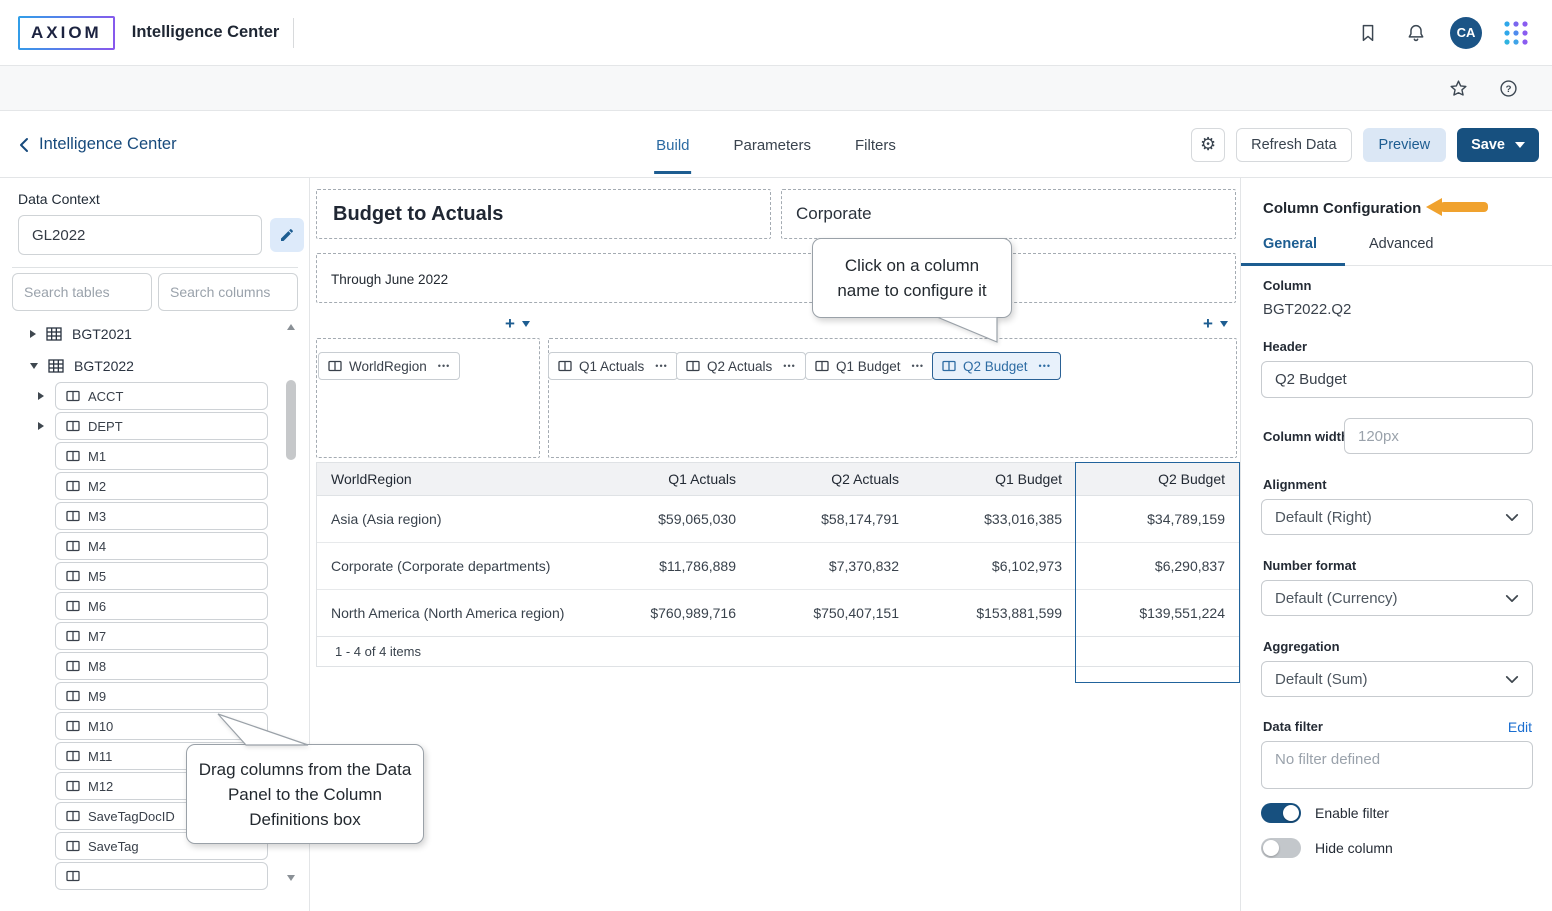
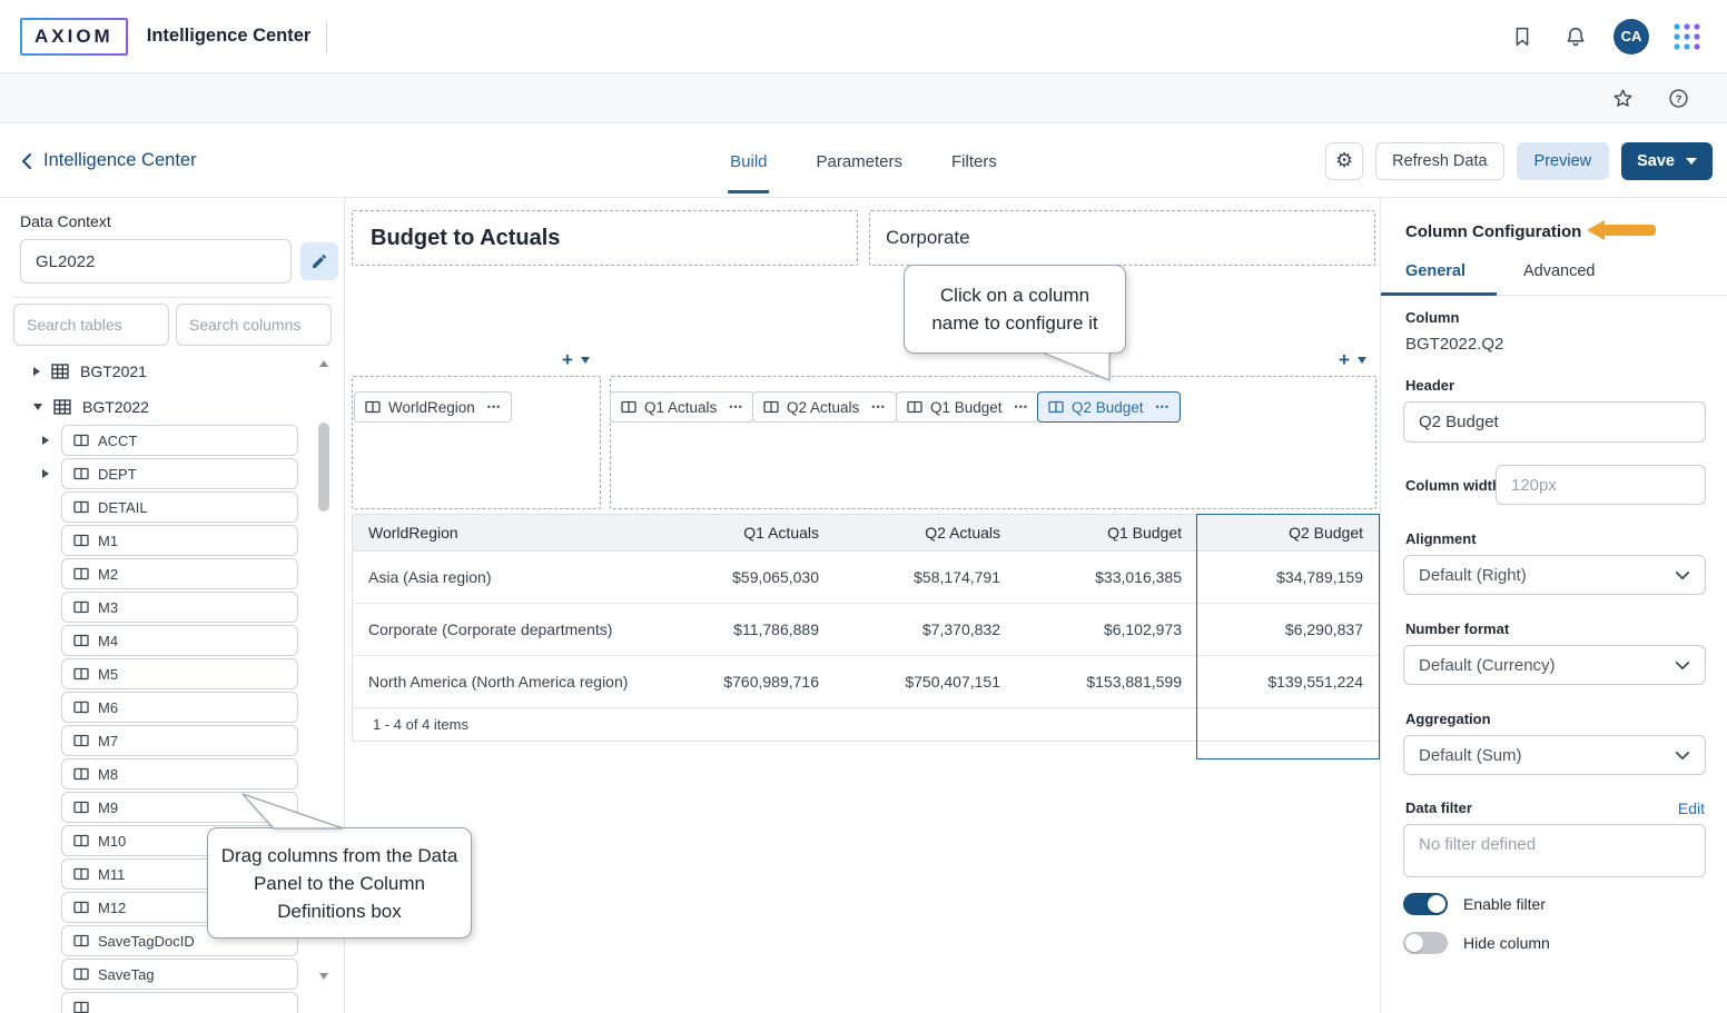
  AXIOM
  Intelligence Center
  CA
  ?
  Intelligence Center
  Build
  Parameters
  Filters
  ⚙
  Refresh Data
  Preview
  Save
  Data Context
  GL2022
  Search tables
  Search columns
  BGT2021
  BGT2022
  ACCT
  DEPT
+ DETAIL
  M1
  M2
  M3
  M4
  M5
  M6
  M7
  M8
  M9
  M10
  M11
  M12
  SaveTagDocID
  SaveTag
  Budget to Actuals
  Corporate
- Through June 2022
  +
  +
  WorldRegion
  Q1 Actuals
  Q2 Actuals
  Q1 Budget
  Q2 Budget
  WorldRegion	Q1 Actuals	Q2 Actuals	Q1 Budget	Q2 Budget
  Asia (Asia region)	$59,065,030	$58,174,791	$33,016,385	$34,789,159
  Corporate (Corporate departments)	$11,786,889	$7,370,832	$6,102,973	$6,290,837
  North America (North America region)	$760,989,716	$750,407,151	$153,881,599	$139,551,224
  1 - 4 of 4 items
  Column Configuration
  General
  Advanced
  Column
  BGT2022.Q2
  Header
  Q2 Budget
  Column widt
  120px
  Alignment
  Default (Right)
  Number format
  Default (Currency)
  Aggregation
  Default (Sum)
  Data filter
  Edit
  No filter defined
  Enable filter
  Hide column
  Click on a column name to configure it
  Drag columns from the Data Panel to the Column Definitions box
